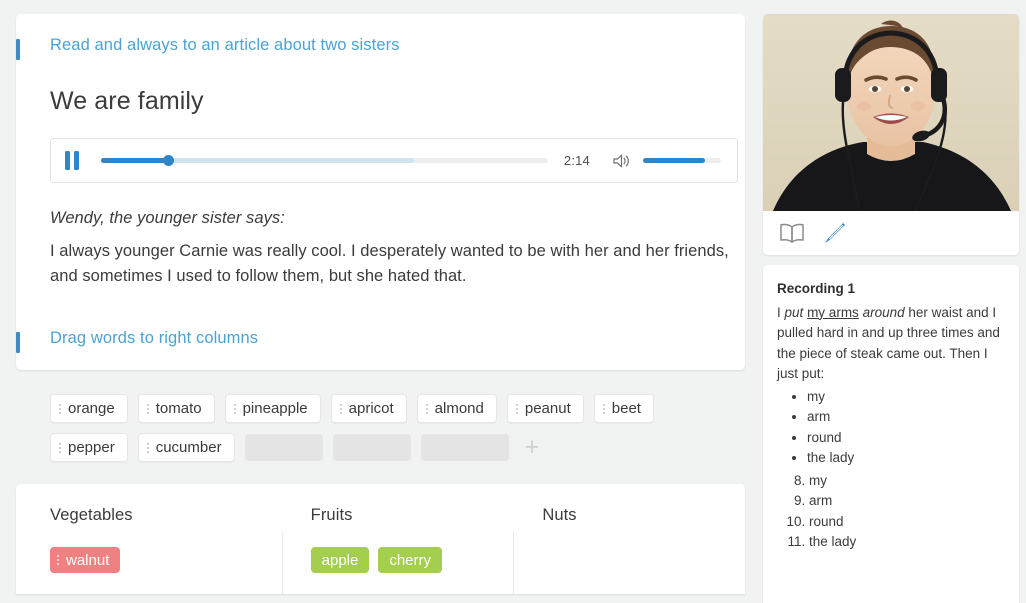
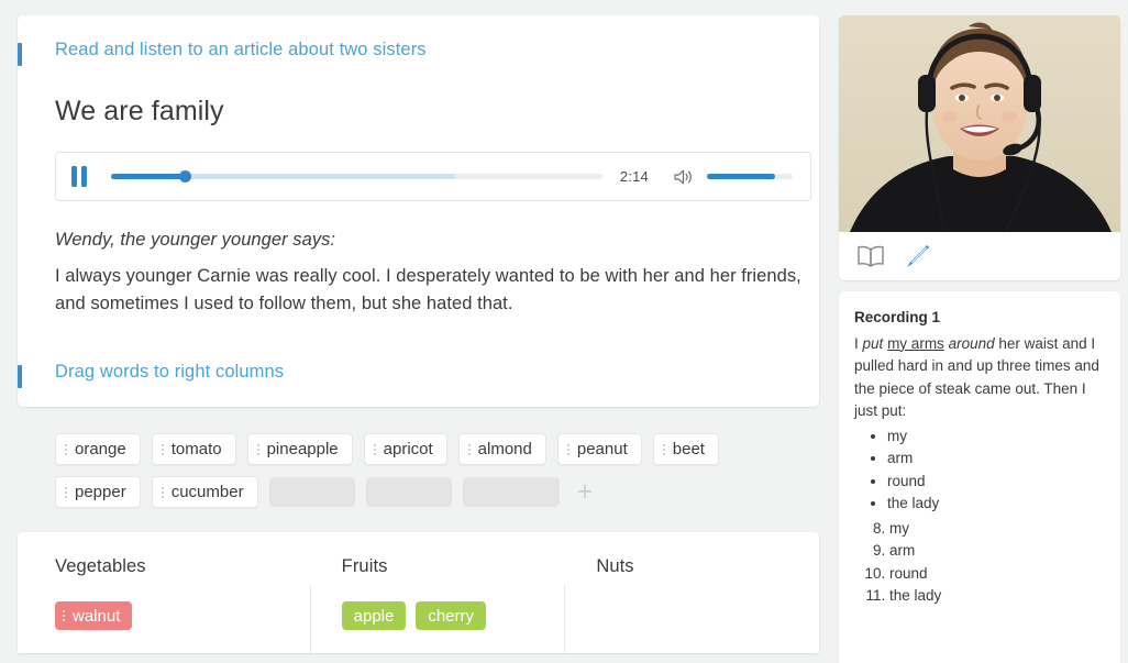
- Read and always to an article about two sisters
+ Read and listen to an article about two sisters
  We are family
  2:14
- Wendy, the younger sister says:
+ Wendy, the younger younger says:
  I always younger Carnie was really cool. I desperately wanted to be with her and her friends, and sometimes I used to follow them, but she hated that.
  Drag words to right columns
  orange
  tomato
  pineapple
  apricot
  almond
  peanut
  beet
  pepper
  cucumber
  +
  Vegetables
  walnut
  Fruits
  apple
  cherry
  Nuts
  Recording 1
  I put my arms around her waist and I pulled hard in and up three times and the piece of steak came out. Then I just put:
  my
  arm
  round
  the lady
  my
  arm
  round
  the lady
